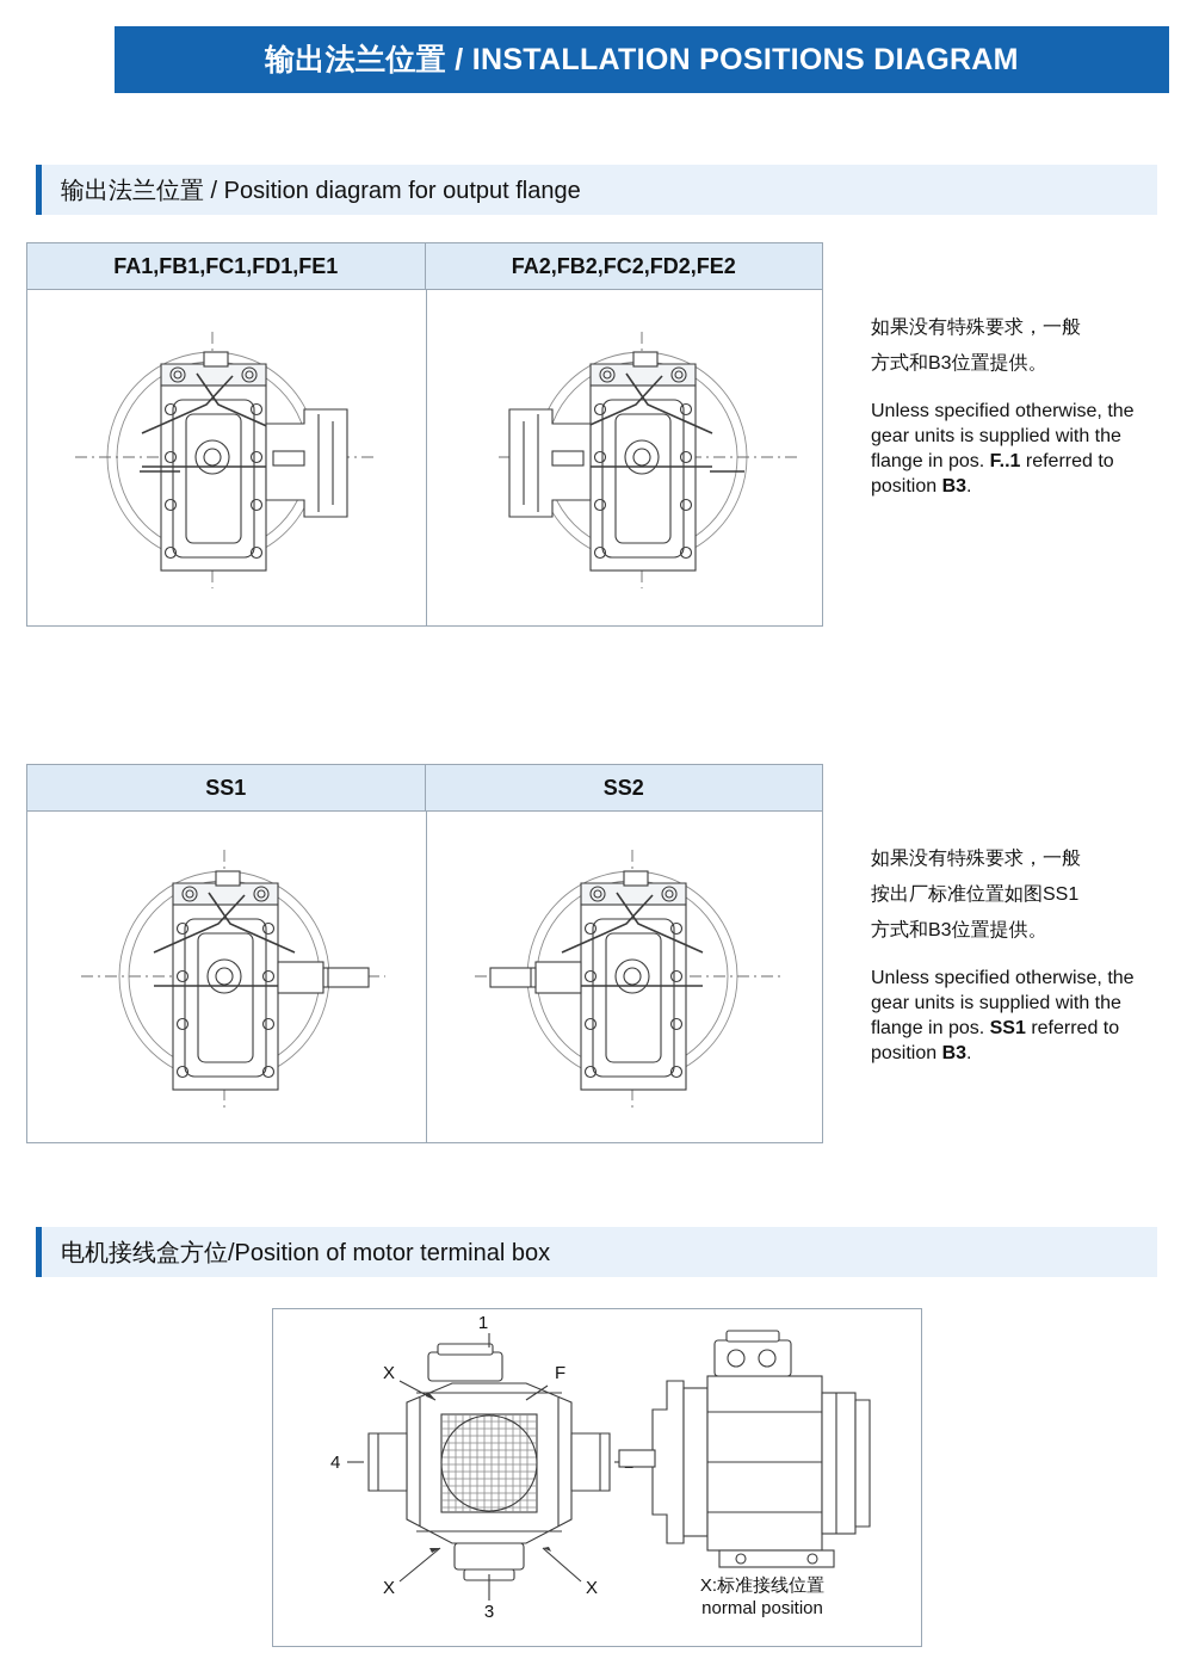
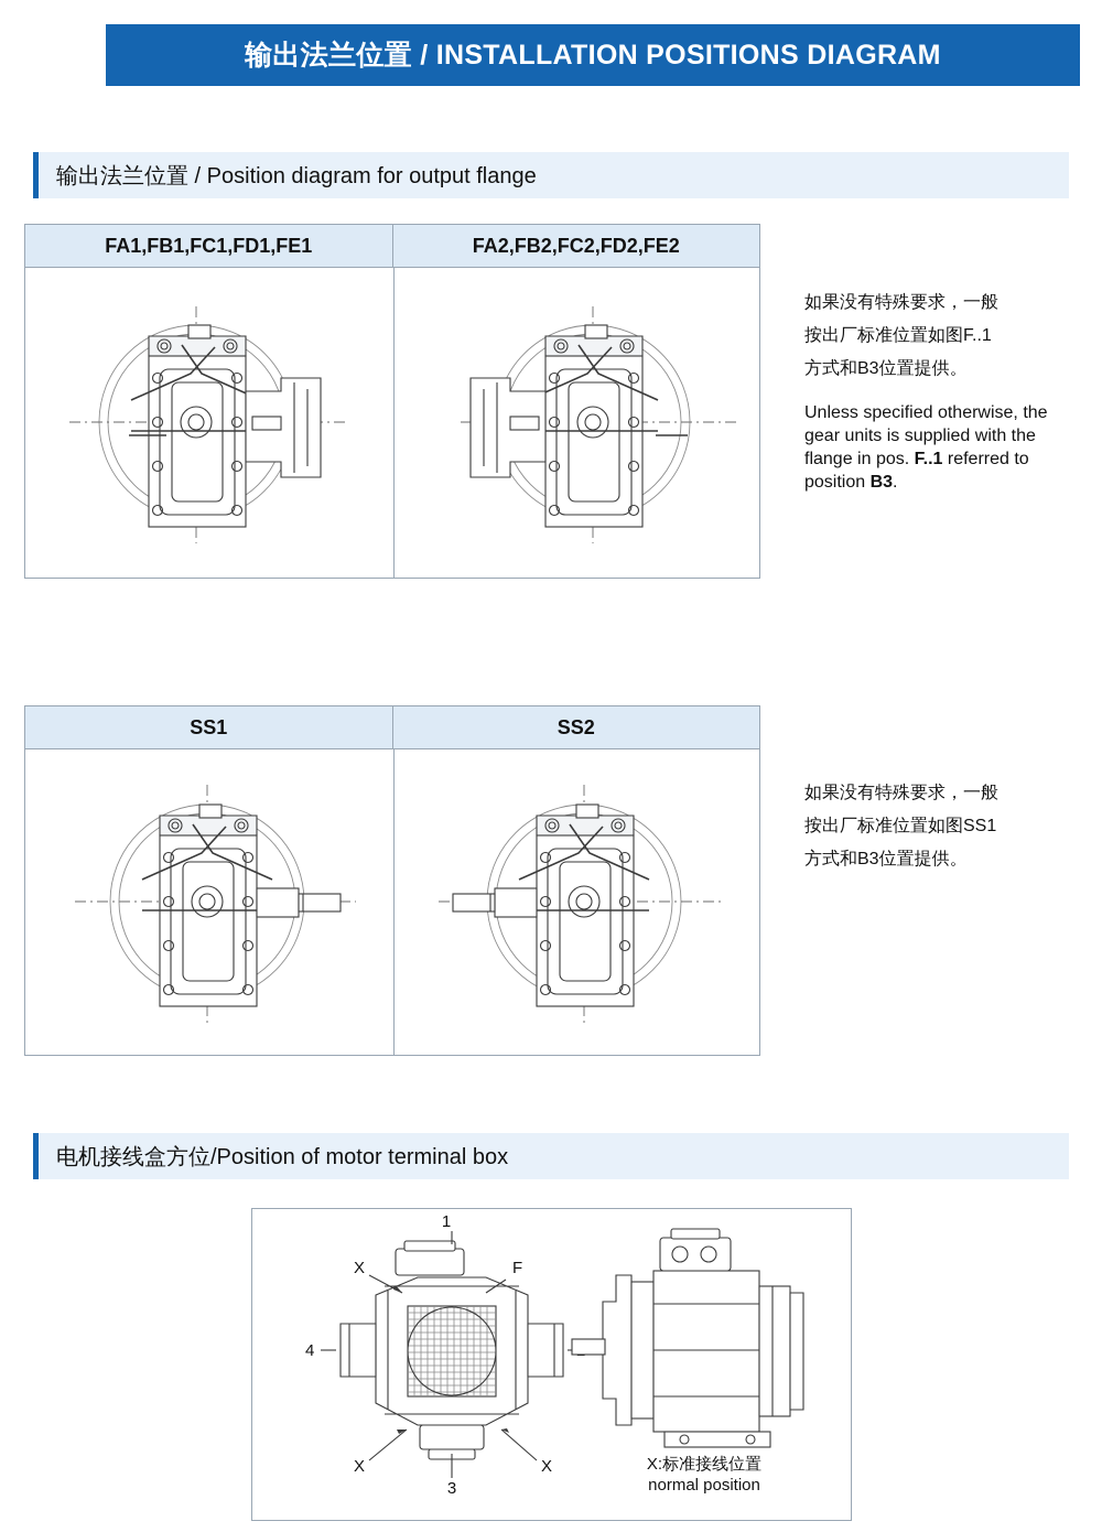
  输出法兰位置 / INSTALLATION POSITIONS DIAGRAM
  输出法兰位置 / Position diagram for output flange
  FA1,FB1,FC1,FD1,FE1
  FA2,FB2,FC2,FD2,FE2
  如果没有特殊要求，一般
+ 按出厂标准位置如图F..1
  方式和B3位置提供。
  Unless specified otherwise, the gear units is supplied with the flange in pos. F..1 referred to position B3.
  SS1
  SS2
  如果没有特殊要求，一般
  按出厂标准位置如图SS1
  方式和B3位置提供。
- Unless specified otherwise, the gear units is supplied with the flange in pos. SS1 referred to position B3.
  电机接线盒方位/Position of motor terminal box
  1
  3
  4
  F
  X
  X
  X
  X:标准接线位置
  normal position
